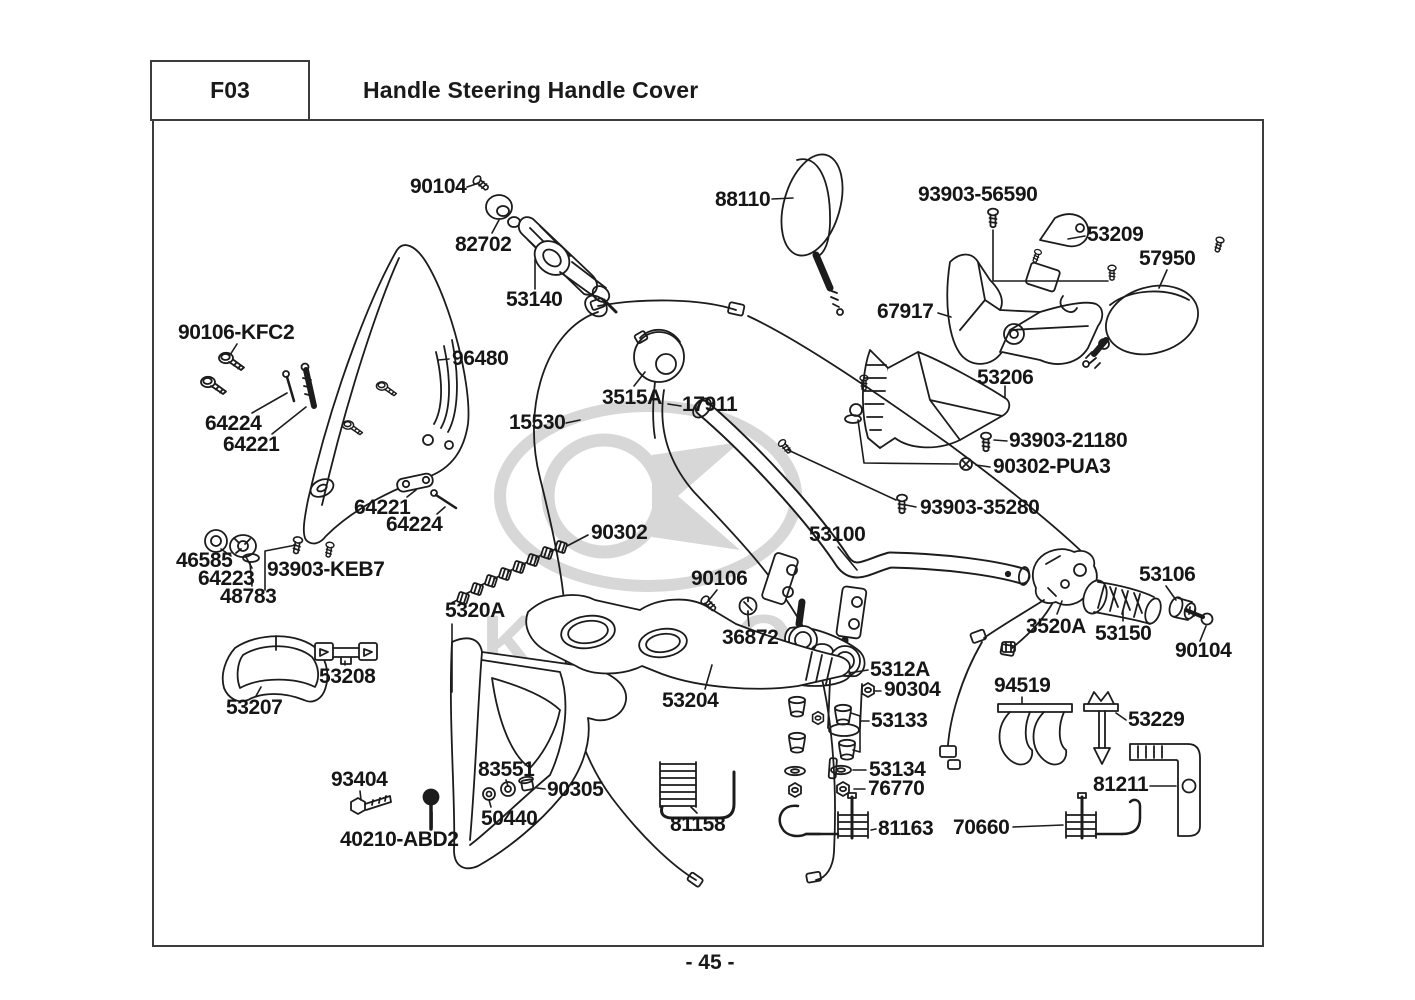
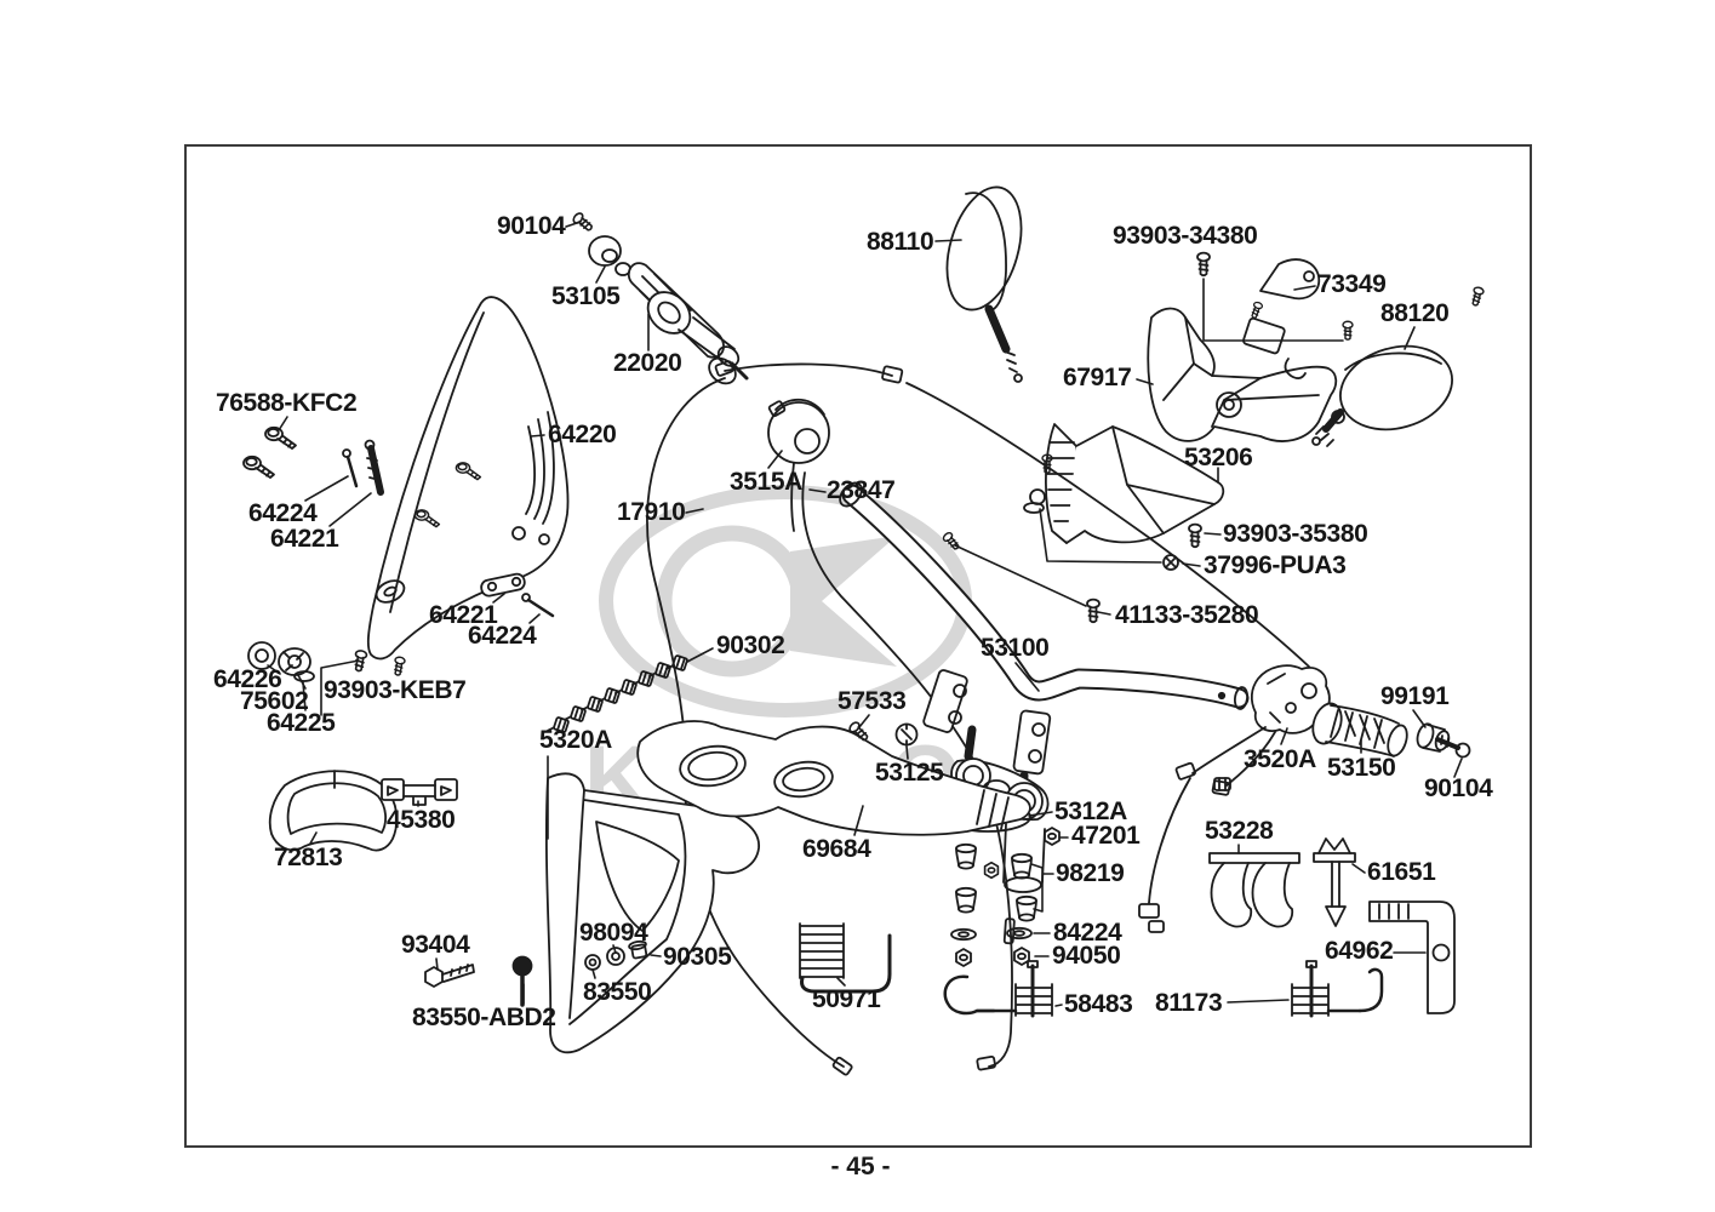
- F03
- Handle Steering Handle Cover
  90104
- 82702
+ 53105
- 53140
+ 22020
  88110
- 93903-56590
+ 93903-34380
- 53209
+ 73349
- 57950
+ 88120
  67917
  53206
- 90106-KFC2
+ 76588-KFC2
- 96480
+ 64220
  64224
  64221
  3515A
- 17911
+ 23847
- 15530
+ 17910
- 93903-21180
+ 93903-35380
- 90302-PUA3
+ 37996-PUA3
- 93903-35280
+ 41133-35280
  64221
  64224
  90302
  53100
- 46585
+ 64226
- 64223
+ 75602
  93903-KEB7
- 48783
+ 64225
- 90106
+ 57533
- 53106
+ 99191
  3520A
  53150
  5320A
- 36872
+ 53125
  90104
- 53208
+ 45380
  5312A
- 90304
+ 47201
- 94519
+ 53228
- 53204
+ 69684
- 53207
+ 72813
- 53133
+ 98219
- 53229
+ 61651
- 53134
+ 84224
- 76770
+ 94050
- 81211
+ 64962
  93404
- 83551
+ 98094
  90305
- 50440
+ 83550
- 40210-ABD2
+ 83550-ABD2
- 81158
+ 50971
- 81163
+ 58483
- 70660
+ 81173
  - 45 -
